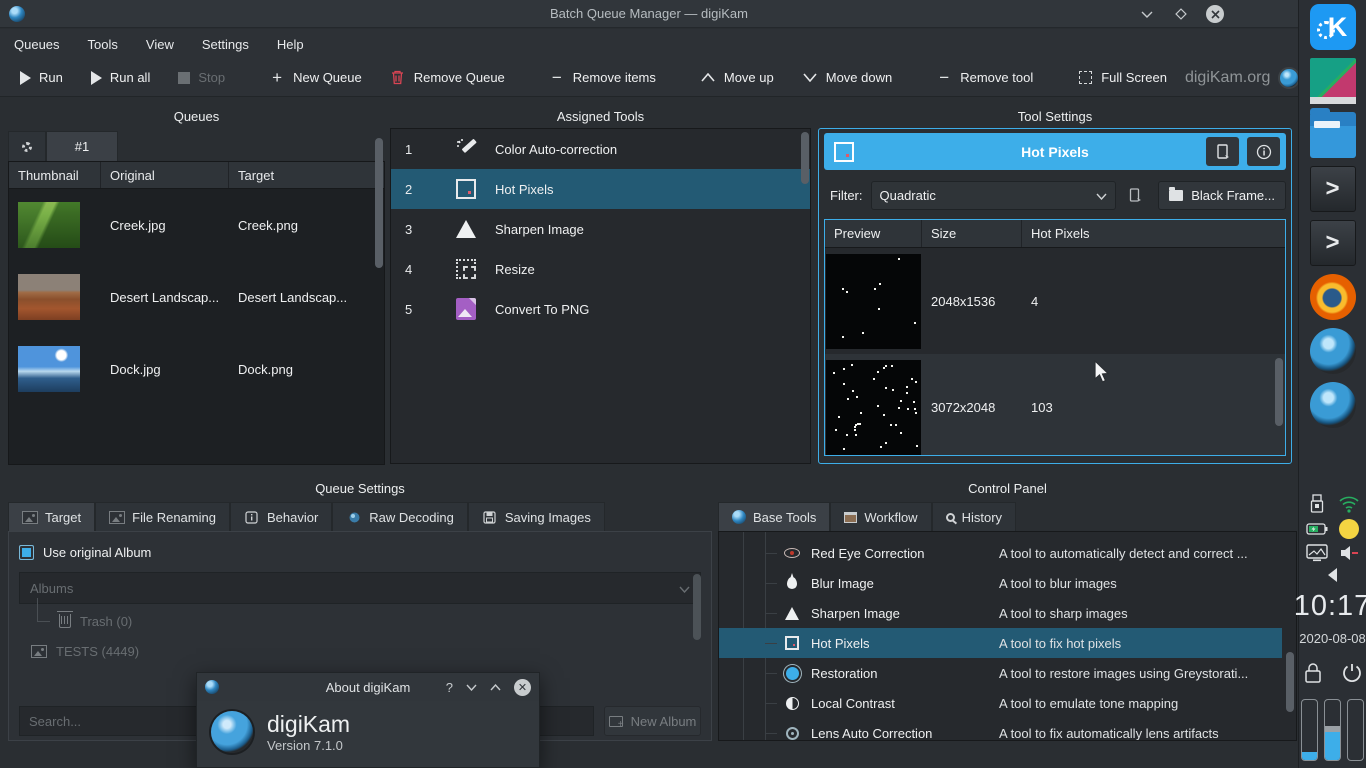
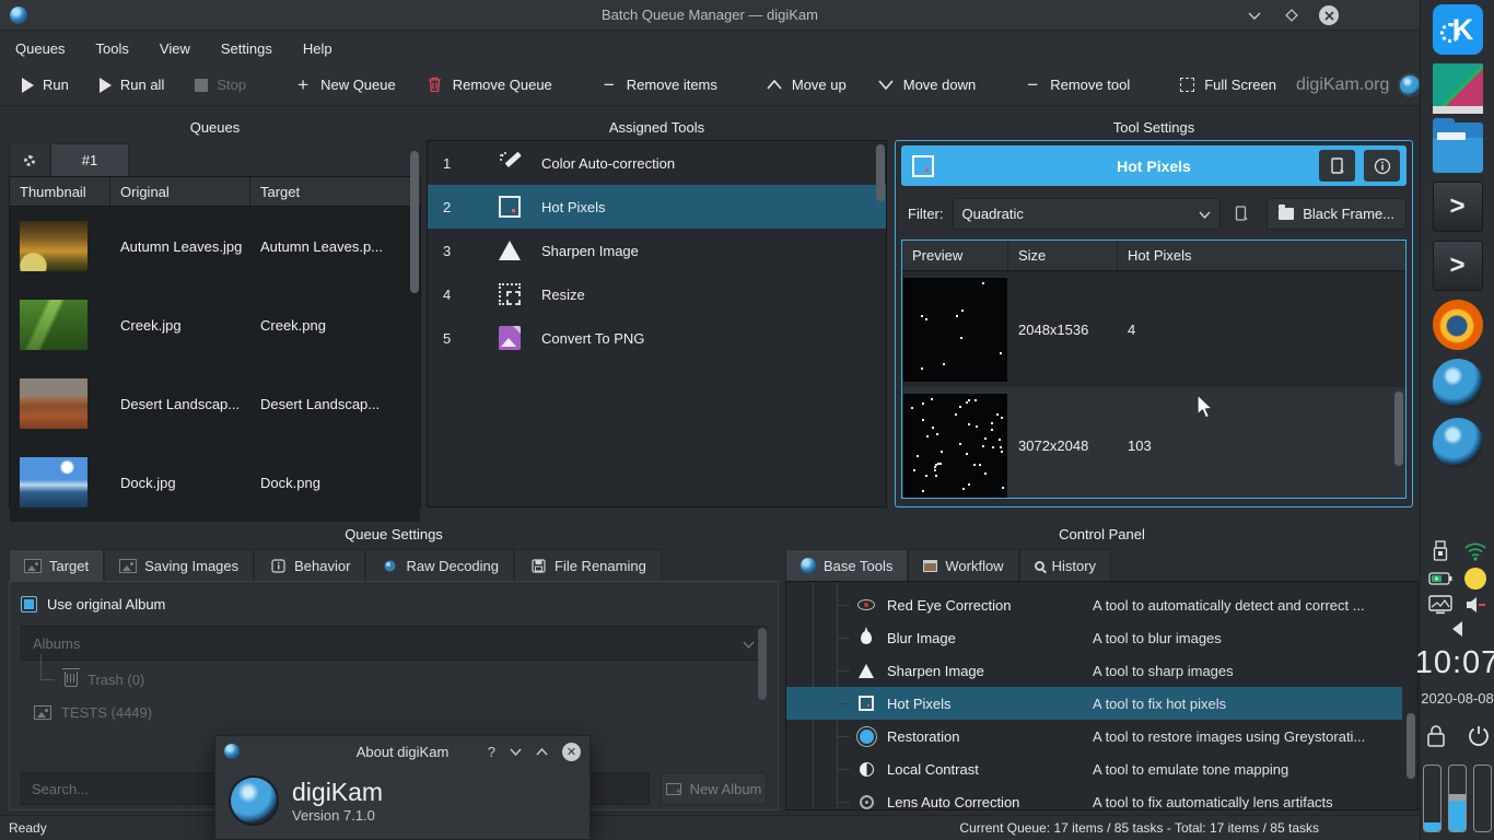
  Batch Queue Manager — digiKam
  Queues
  Tools
  View
  Settings
  Help
  Run
  Run all
  Stop
  +
  New Queue
  Remove Queue
  −
  Remove items
  Move up
  Move down
  −
  Remove tool
  Full Screen
  digiKam.org
  Queues
  #1
  Thumbnail
  Original
  Target
+ Autumn Leaves.jpg
+ Autumn Leaves.p...
  Creek.jpg
  Creek.png
  Desert Landscap...
  Desert Landscap...
  Dock.jpg
  Dock.png
  Assigned Tools
  1
  Color Auto-correction
  2
  Hot Pixels
  3
  Sharpen Image
  4
  Resize
  5
  Convert To PNG
  Tool Settings
  Hot Pixels
  Filter:
  Quadratic
  Black Frame...
  Preview
  Size
  Hot Pixels
  2048x1536
  4
  3072x2048
  103
  Queue Settings
  Target
- File Renaming
+ Saving Images
  Behavior
  Raw Decoding
- Saving Images
+ File Renaming
  Use original Album
  Albums
  Trash (0)
  TESTS (4449)
  Search...
  New Album
  Control Panel
  Base Tools
  Workflow
  History
  Red Eye Correction
  A tool to automatically detect and correct ...
  Blur Image
  A tool to blur images
  Sharpen Image
  A tool to sharp images
  Hot Pixels
  A tool to fix hot pixels
  Restoration
  A tool to restore images using Greystorati...
  Local Contrast
  A tool to emulate tone mapping
  Lens Auto Correction
  A tool to fix automatically lens artifacts
+ Ready
+ Current Queue: 17 items / 85 tasks - Total: 17 items / 85 tasks
  About digiKam
  ?
  ✕
  digiKam
  Version 7.1.0
  K
  >
  >
- 10:17
+ 10:07
  2020-08-08
